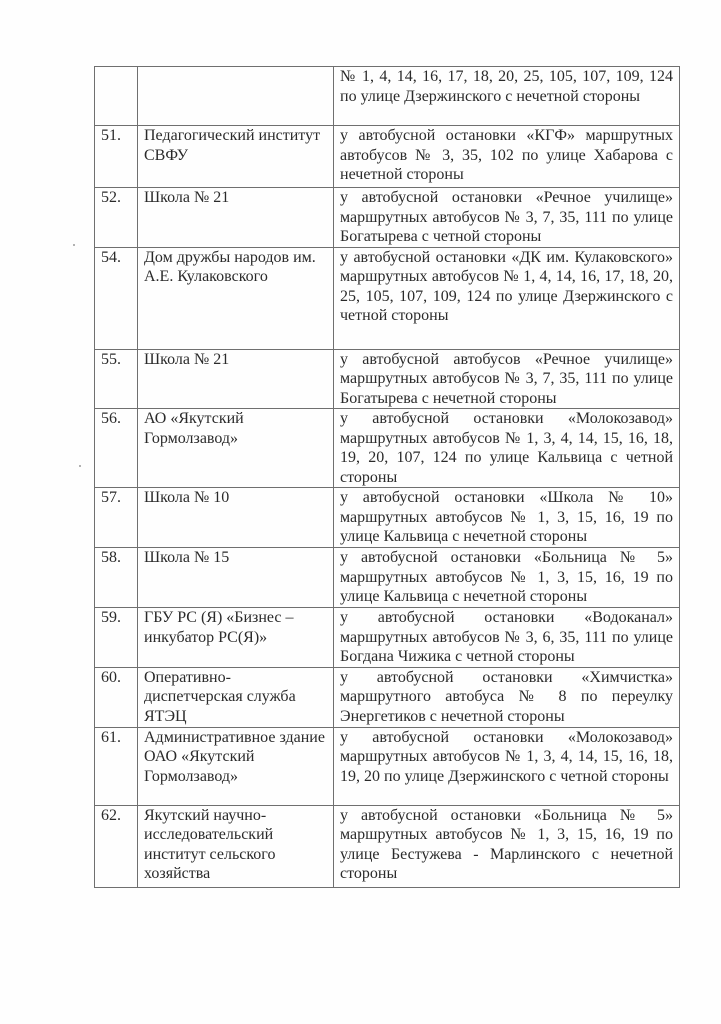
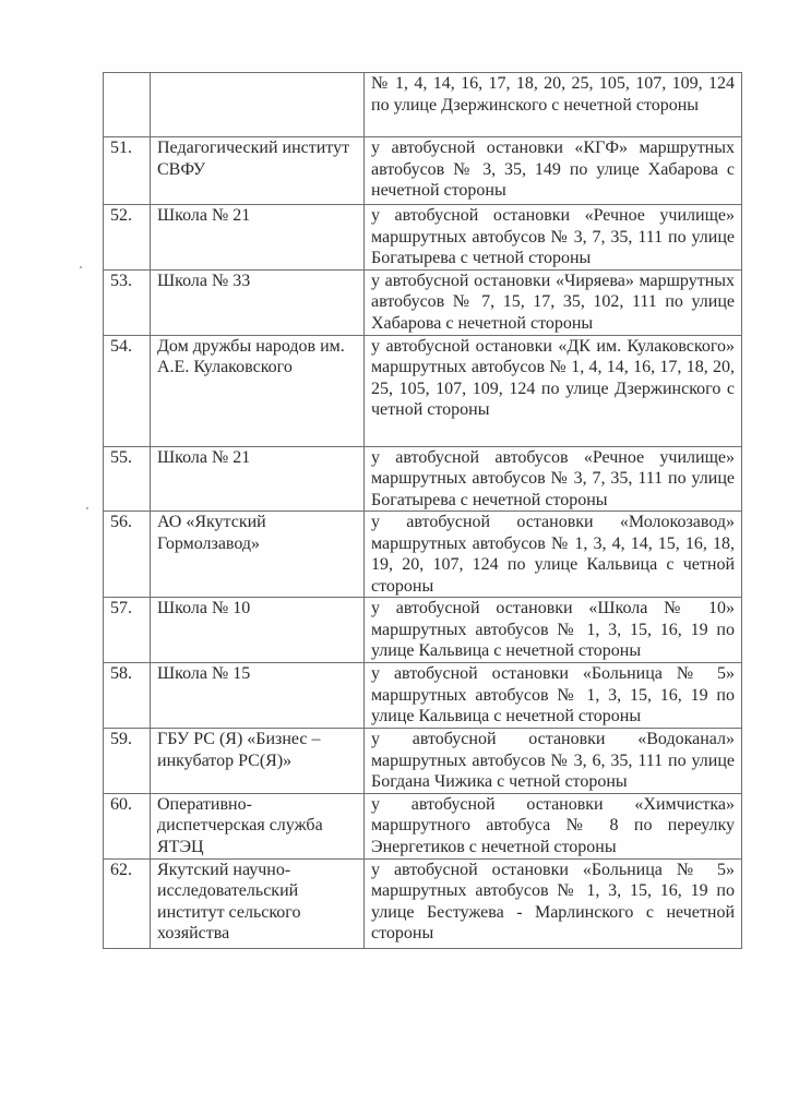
  		№ 1, 4, 14, 16, 17, 18, 20, 25, 105, 107, 109, 124 по улице Дзержинского с нечетной стороны
- 51.	Педагогический институт СВФУ	у автобусной остановки «КГФ» маршрутных автобусов № 3, 35, 102 по улице Хабарова с нечетной стороны
+ 51.	Педагогический институт СВФУ	у автобусной остановки «КГФ» маршрутных автобусов № 3, 35, 149 по улице Хабарова с нечетной стороны
  52.	Школа № 21	у автобусной остановки «Речное училище» маршрутных автобусов № 3, 7, 35, 111 по улице Богатырева с четной стороны
+ 53.	Школа № 33	у автобусной остановки «Чиряева» маршрутных автобусов № 7, 15, 17, 35, 102, 111 по улице Хабарова с нечетной стороны
  54.	Дом дружбы народов им. А.Е. Кулаковского	у автобусной остановки «ДК им. Кулаковского» маршрутных автобусов № 1, 4, 14, 16, 17, 18, 20, 25, 105, 107, 109, 124 по улице Дзержинского с четной стороны
  55.	Школа № 21	у автобусной автобусов «Речное училище» маршрутных автобусов № 3, 7, 35, 111 по улице Богатырева с нечетной стороны
  56.	АО «Якутский Гормолзавод»	у автобусной остановки «Молокозавод» маршрутных автобусов № 1, 3, 4, 14, 15, 16, 18, 19, 20, 107, 124 по улице Кальвица с четной стороны
  57.	Школа № 10	у автобусной остановки «Школа № 10» маршрутных автобусов № 1, 3, 15, 16, 19 по улице Кальвица с нечетной стороны
  58.	Школа № 15	у автобусной остановки «Больница № 5» маршрутных автобусов № 1, 3, 15, 16, 19 по улице Кальвица с нечетной стороны
  59.	ГБУ РС (Я) «Бизнес – инкубатор РС(Я)»	у автобусной остановки «Водоканал» маршрутных автобусов № 3, 6, 35, 111 по улице Богдана Чижика с четной стороны
  60.	Оперативно-диспетчерская служба ЯТЭЦ	у автобусной остановки «Химчистка» маршрутного автобуса № 8 по переулку Энергетиков с нечетной стороны
- 61.	Административное здание ОАО «Якутский Гормолзавод»	у автобусной остановки «Молокозавод» маршрутных автобусов № 1, 3, 4, 14, 15, 16, 18, 19, 20 по улице Дзержинского с четной стороны
  62.	Якутский научно-исследовательский институт сельского хозяйства	у автобусной остановки «Больница № 5» маршрутных автобусов № 1, 3, 15, 16, 19 по улице Бестужева - Марлинского с нечетной стороны
